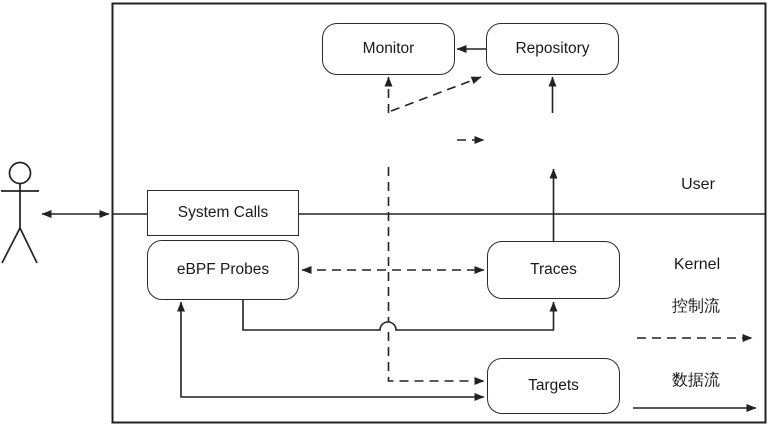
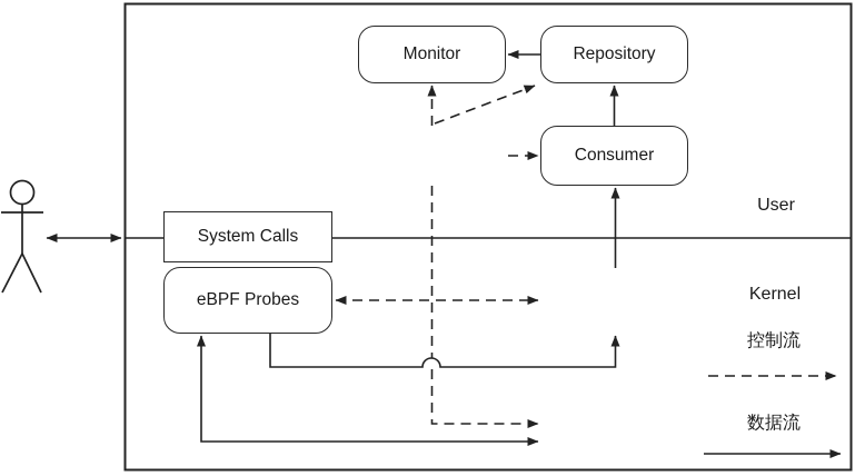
  Monitor
  Repository
+ Consumer
  System Calls
  eBPF Probes
- Traces
- Targets
  User
  Kernel
  控制流
  数据流
